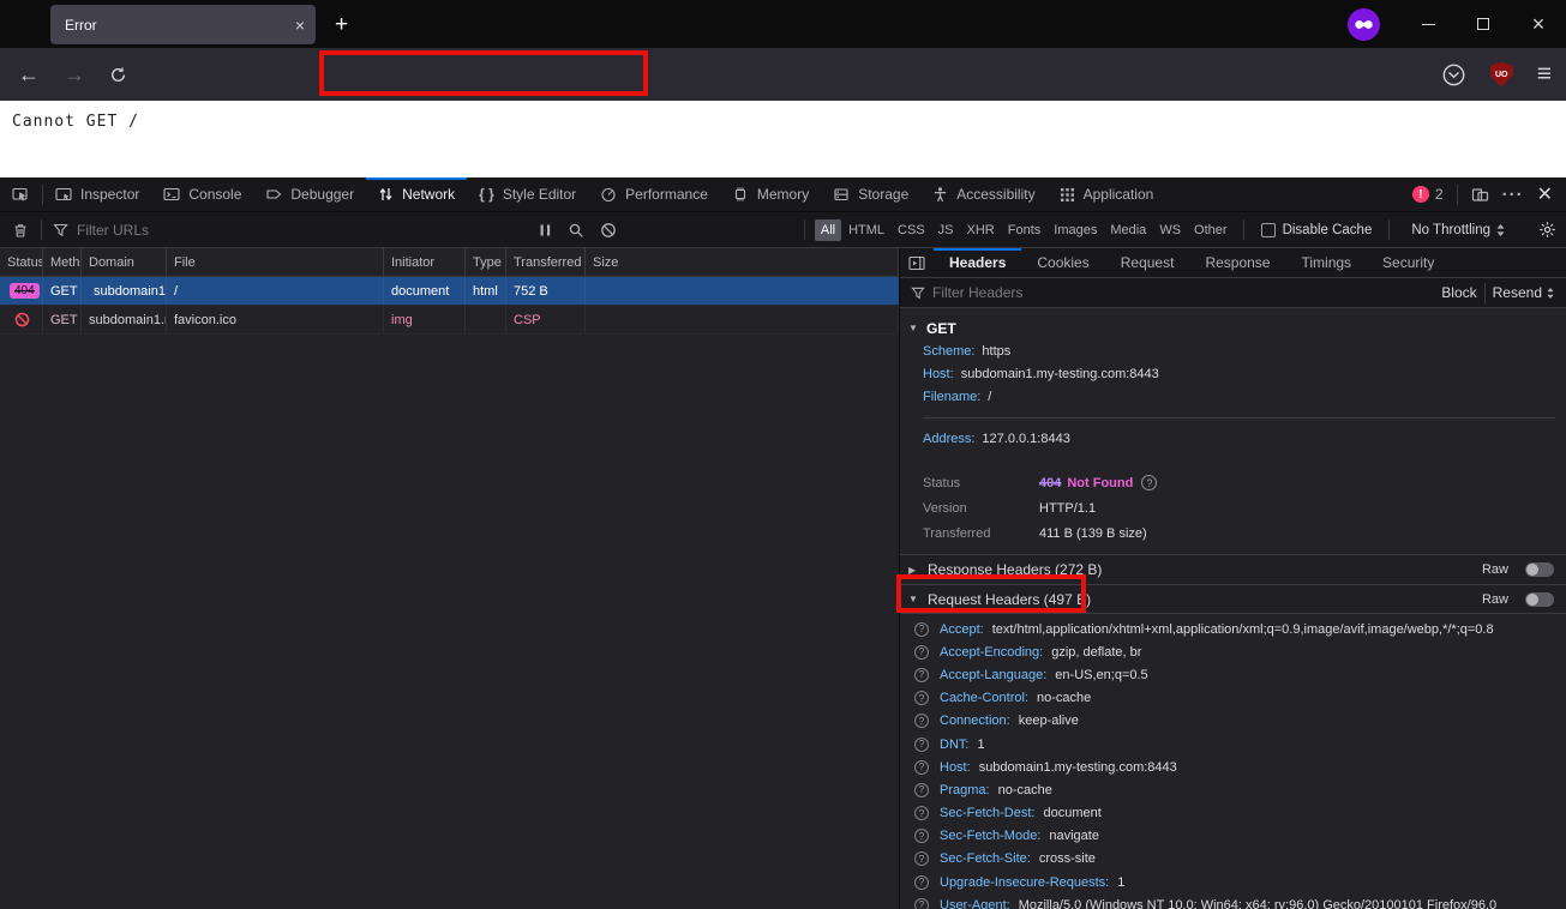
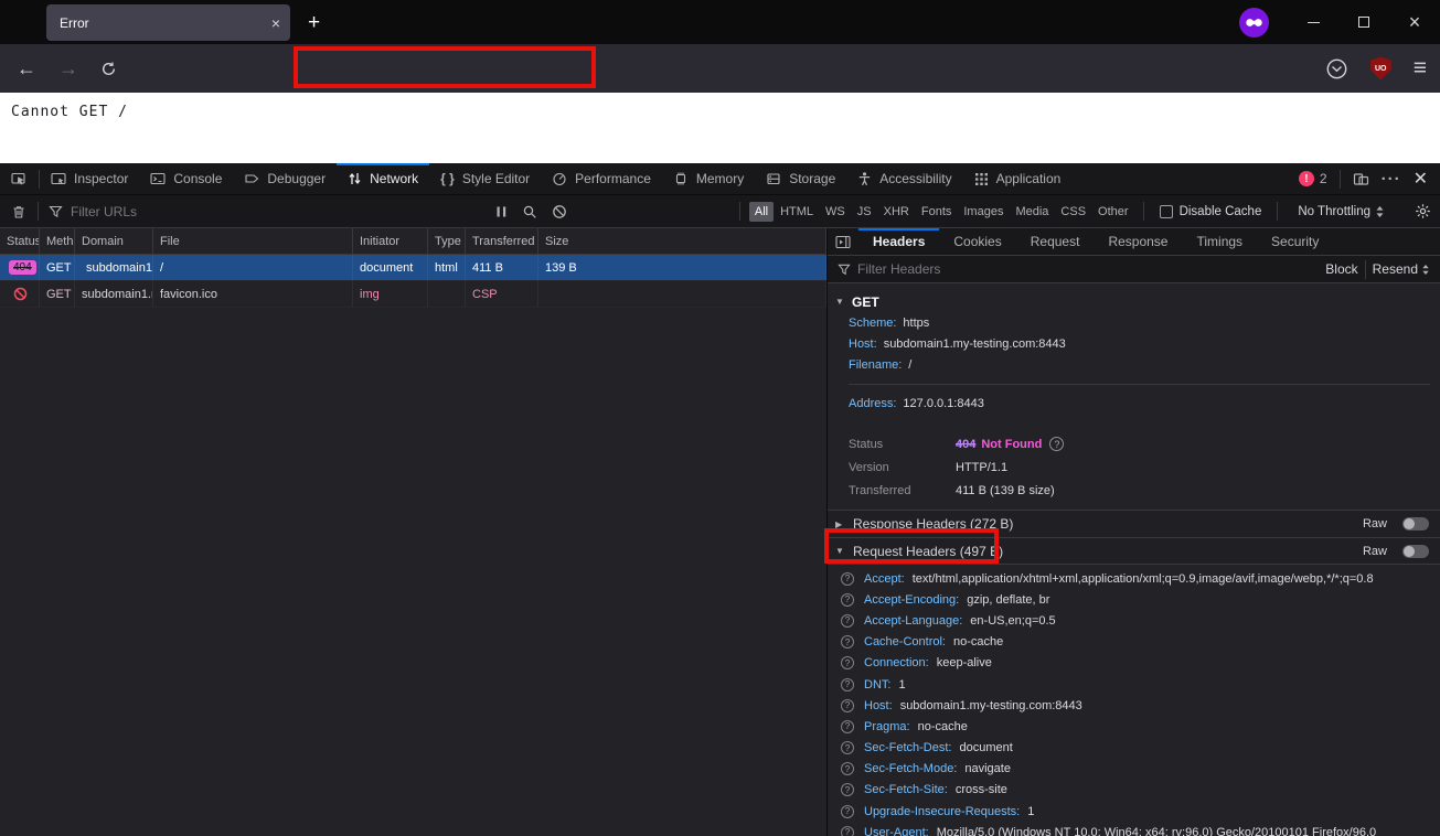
  Error
  ×
  +
  ×
  ←
  →
  ≡
  Cannot GET /
  Inspector
  Console
  Debugger
  Network
  { }
  Style Editor
  Performance
  Memory
  Storage
  Accessibility
  Application
  !
  2
  ···
  ✕
  Filter URLs
  All
  HTML
- CSS
+ WS
  JS
  XHR
  Fonts
  Images
  Media
- WS
+ CSS
  Other
  Disable Cache
  No Throttling
  Status
  Meth.
  Domain
  File
  Initiator
  Type
  Transferred
  Size
  404
  GET
  subdomain1
  /
  document
  html
- 752 B
+ 411 B
+ 139 B
  GET
  favicon.ico
  img
  CSP
  Headers
  Cookies
  Request
  Response
  Timings
  Security
  Filter Headers
  Block
  Resend
  ▼
  GET
  Scheme:
  https
  Host:
  subdomain1.my-testing.com:8443
  Filename:
  /
  Address:
  127.0.0.1:8443
  Status
  404
  Not Found
  ?
  Version
  HTTP/1.1
  Transferred
  411 B (139 B size)
  ▶
  Response Headers (272 B)
  Raw
  ▼
  Request Headers (497 B)
  Raw
  ?
  Accept:
  text/html,application/xhtml+xml,application/xml;q=0.9,image/avif,image/webp,*/*;q=0.8
  ?
  Accept-Encoding:
  gzip, deflate, br
  ?
  Accept-Language:
  en-US,en;q=0.5
  ?
  Cache-Control:
  no-cache
  ?
  Connection:
  keep-alive
  ?
  DNT:
  1
  ?
  Host:
  subdomain1.my-testing.com:8443
  ?
  Pragma:
  no-cache
  ?
  Sec-Fetch-Dest:
  document
  ?
  Sec-Fetch-Mode:
  navigate
  ?
  Sec-Fetch-Site:
  cross-site
  ?
  Upgrade-Insecure-Requests:
  1
  ?
  User-Agent:
  Mozilla/5.0 (Windows NT 10.0; Win64; x64; rv:96.0) Gecko/20100101 Firefox/96.0
